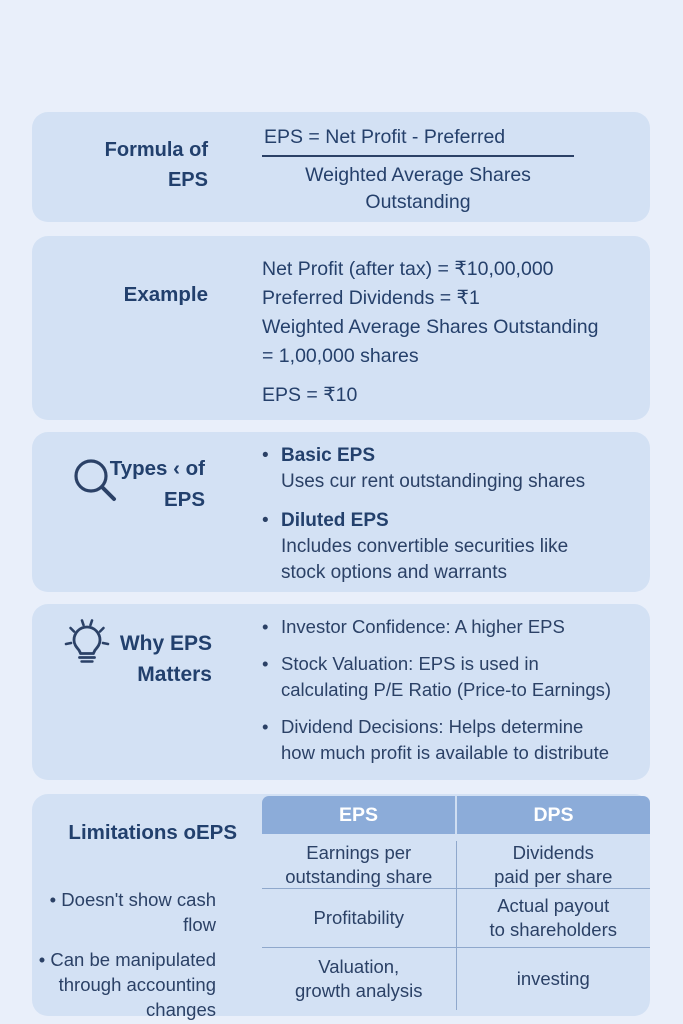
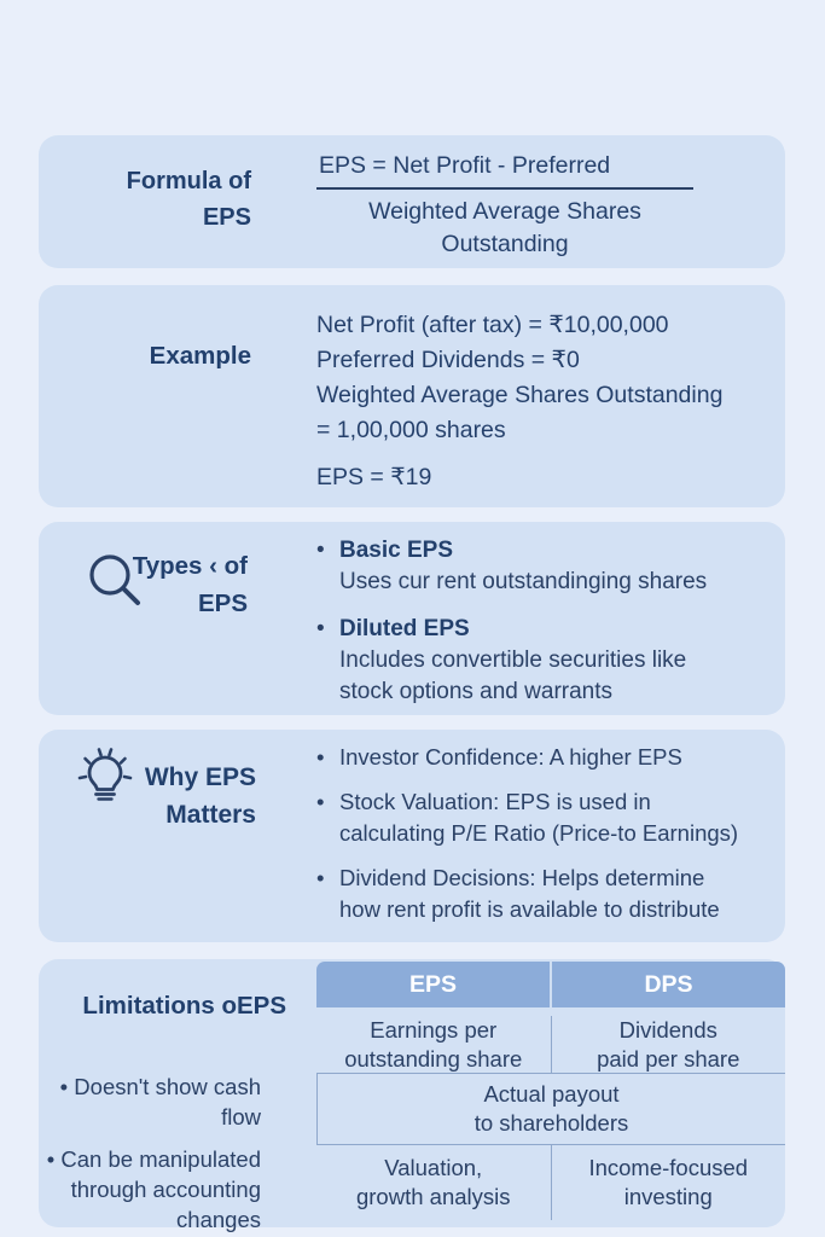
  Formula of
  EPS
  EPS = Net Profit - Preferred
  Weighted Average Shares
  Outstanding
  Example
  Net Profit (after tax) = ₹10,00,000
- Preferred Dividends = ₹1
+ Preferred Dividends = ₹0
  Weighted Average Shares Outstanding
  = 1,00,000 shares
- EPS = ₹10
+ EPS = ₹19
  Types ‹ of
  EPS
  •
  Basic EPS
  Uses cur rent outstandinging shares
  •
  Diluted EPS
  Includes convertible securities like
  stock options and warrants
  Why EPS
  Matters
  •
  Investor Confidence: A higher EPS
  •
  Stock Valuation: EPS is used in
  calculating P/E Ratio (Price-to Earnings)
  •
  Dividend Decisions: Helps determine
- how much profit is available to distribute
+ how rent profit is available to distribute
  Limitations oEPS
  • Doesn't show cash
  flow
  • Can be manipulated
  through accounting
  changes
  EPS
  DPS
  Earnings per
  outstanding share
  Dividends
  paid per share
- Profitability
  Actual payout
  to shareholders
  Valuation,
  growth analysis
+ Income-focused
  investing
